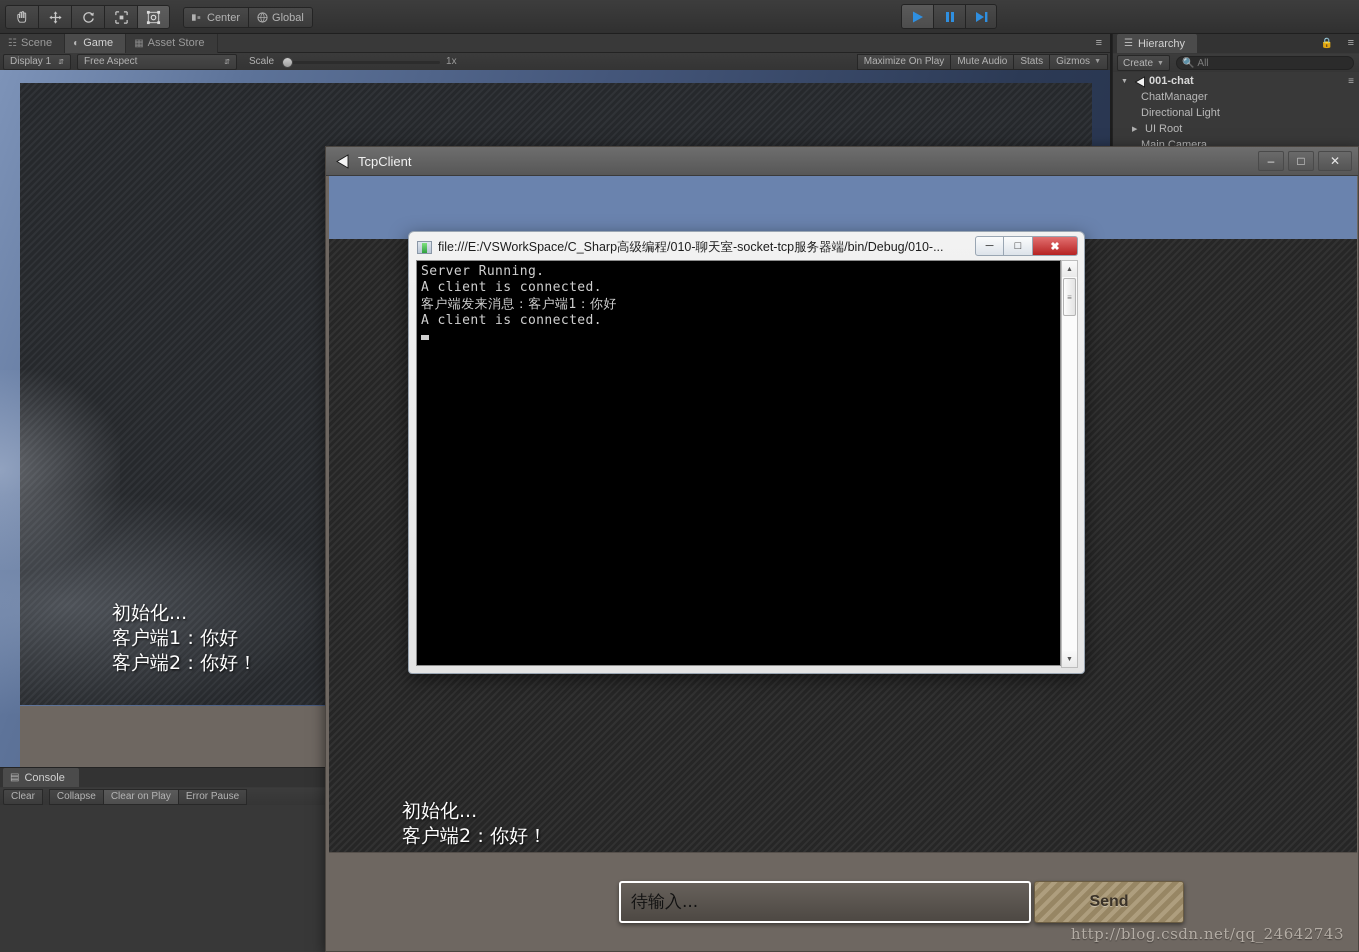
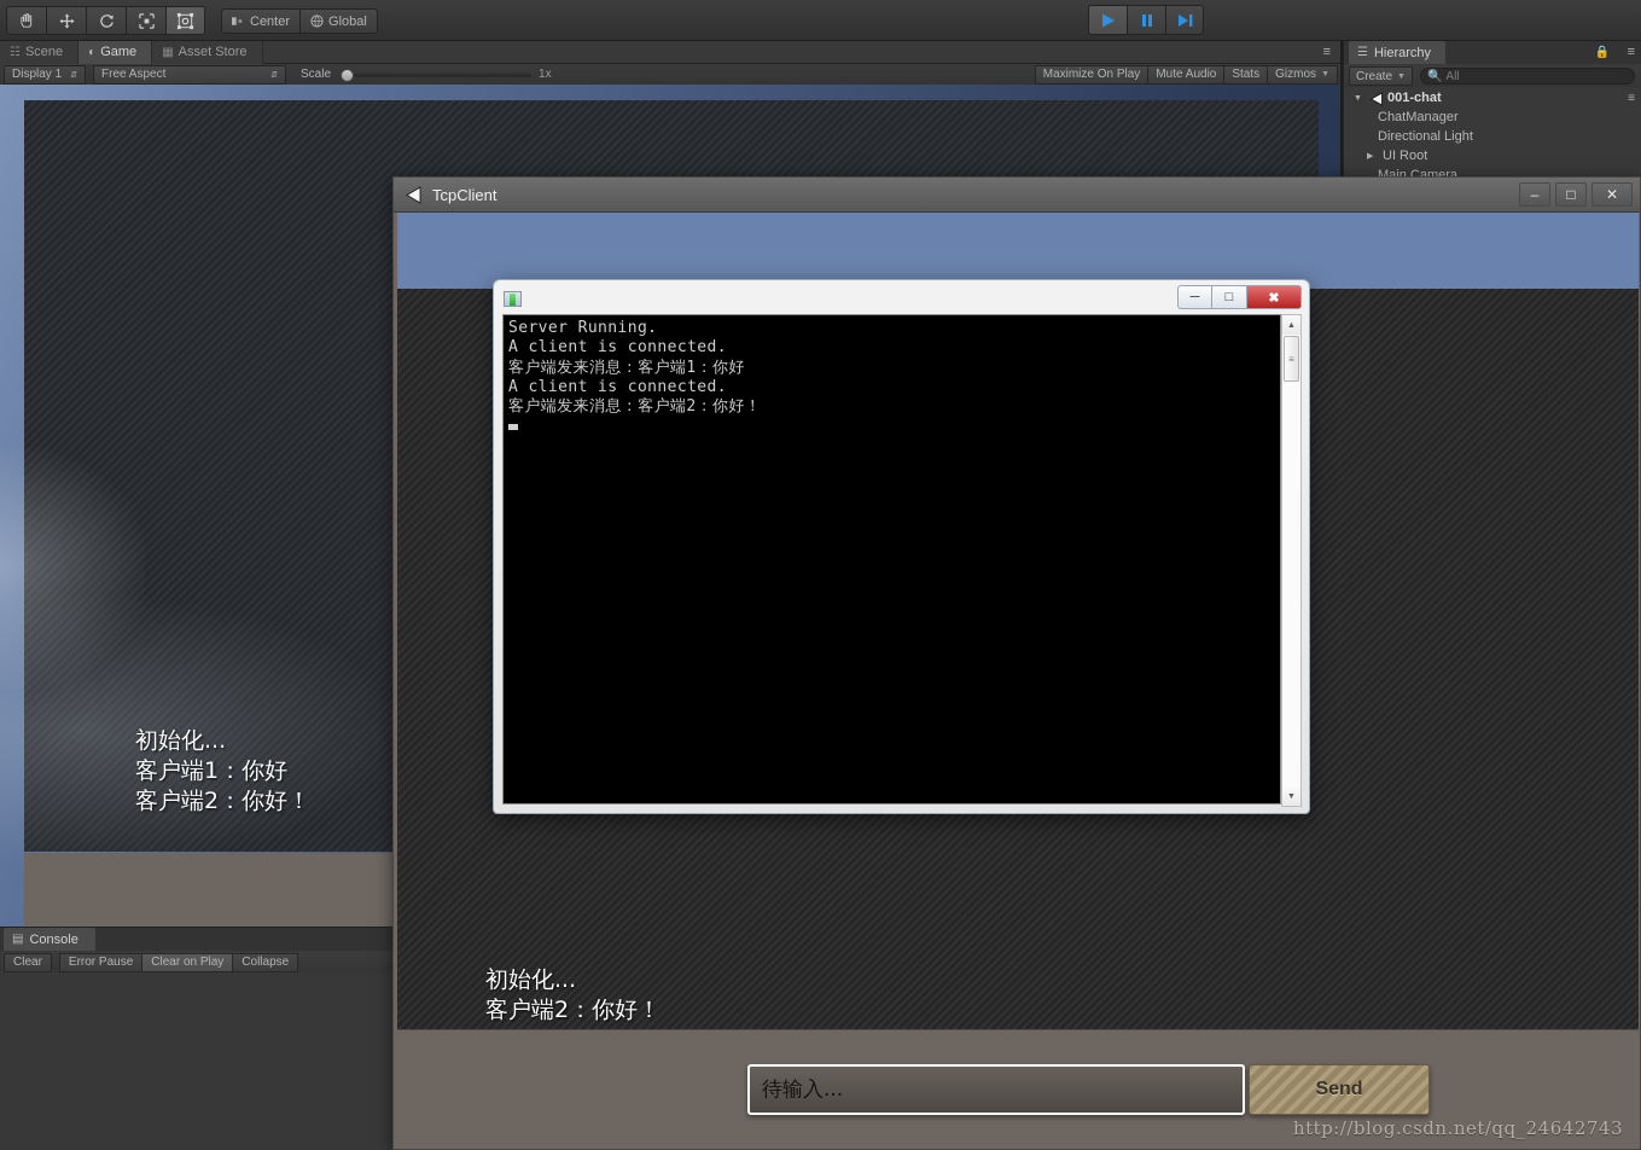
  Center
  Global
  ☷
  Scene
  ◐
  Game
  ▦
  Asset Store
  ≡
  Display 1
  Free Aspect
  Scale
  1x
  Maximize On Play
  Mute Audio
  Stats
  Gizmos
  初始化...
  客户端1：你好
  客户端2：你好！
  ▤
  Console
  Clear
- Collapse
+ Error Pause
  Clear on Play
- Error Pause
+ Collapse
  ☰
  Hierarchy
  🔒
  ≡
  Create
  🔍
  All
  001-chat
  ≡
  ChatManager
  Directional Light
  UI Root
  Main Camera
  TcpClient
  –
  □
  ✕
  初始化...
  客户端2：你好！
  待输入...
  Send
  http://blog.csdn.net/qq_24642743
- file:///E:/VSWorkSpace/C_Sharp高级编程/010-聊天室-socket-tcp服务器端/bin/Debug/010-...
  ─
  □
  ✖
  Server Running.
  A client is connected.
  客户端发来消息：客户端1：你好
  A client is connected.
+ 客户端发来消息：客户端2：你好！
  ≡
